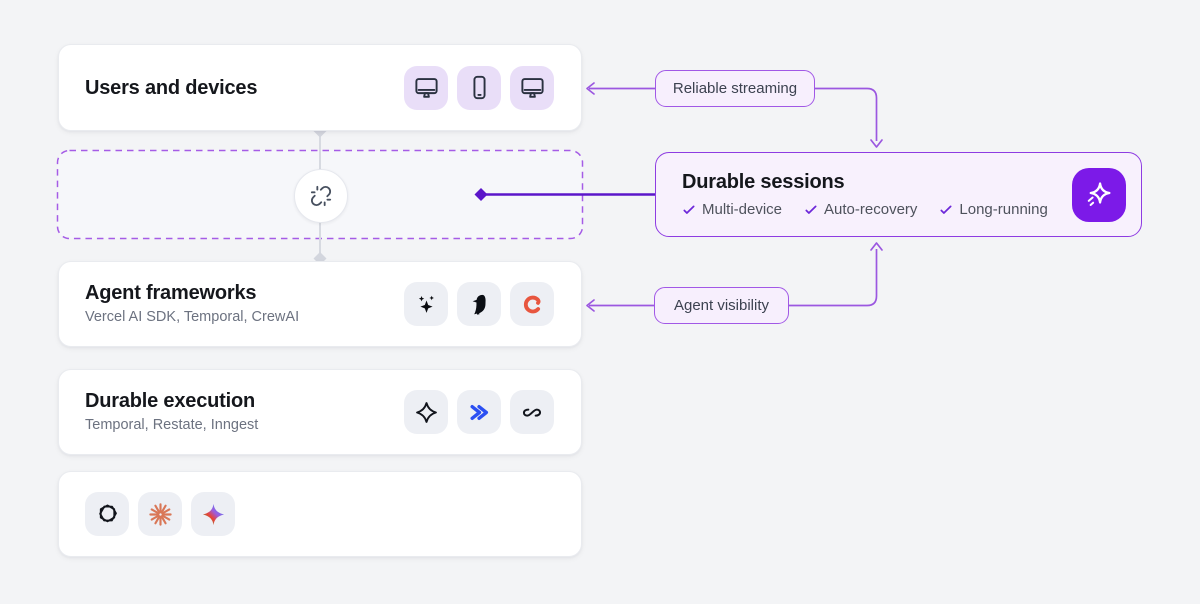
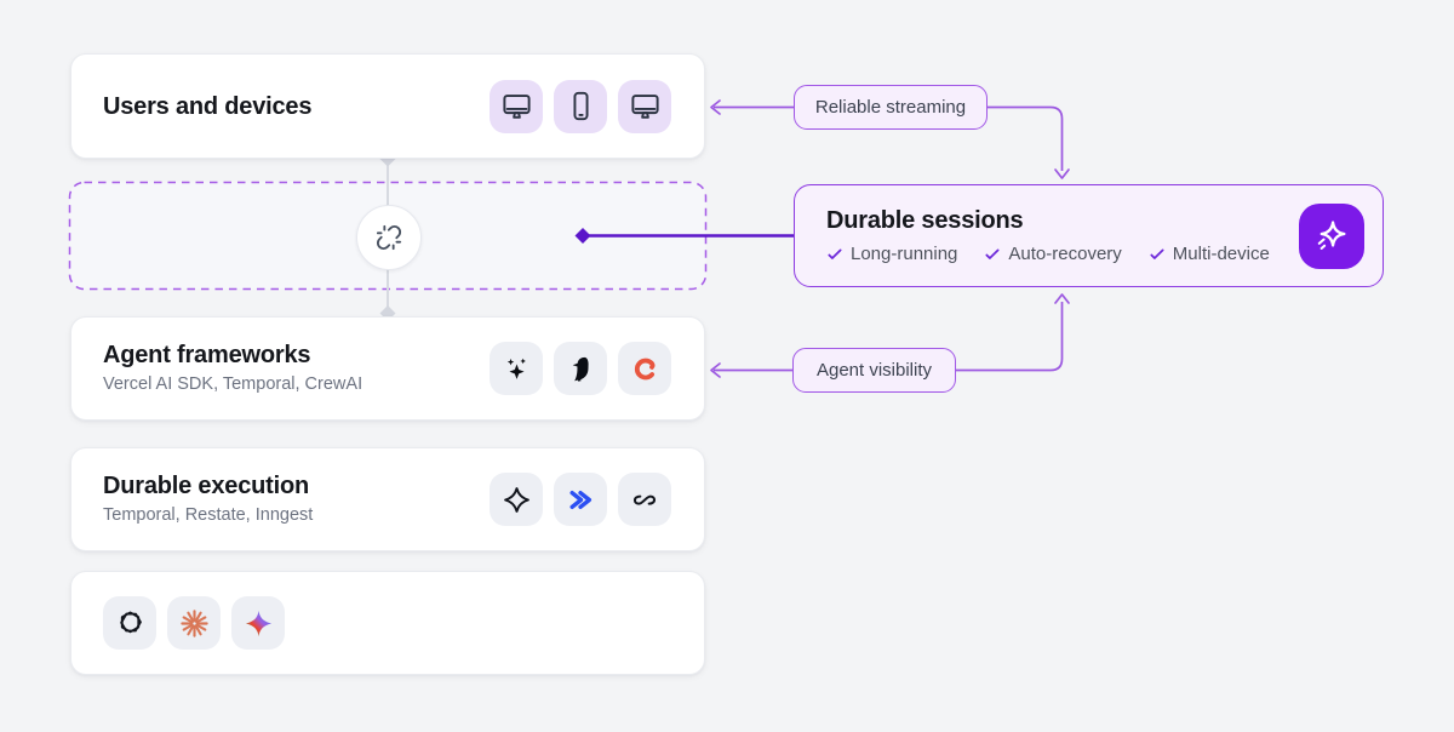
  Users and devices
  Agent frameworks
  Vercel AI SDK, Temporal, CrewAI
  Durable execution
  Temporal, Restate, Inngest
  Durable sessions
- Multi-device
+ Long-running
  Auto-recovery
- Long-running
+ Multi-device
  Reliable streaming
  Agent visibility
